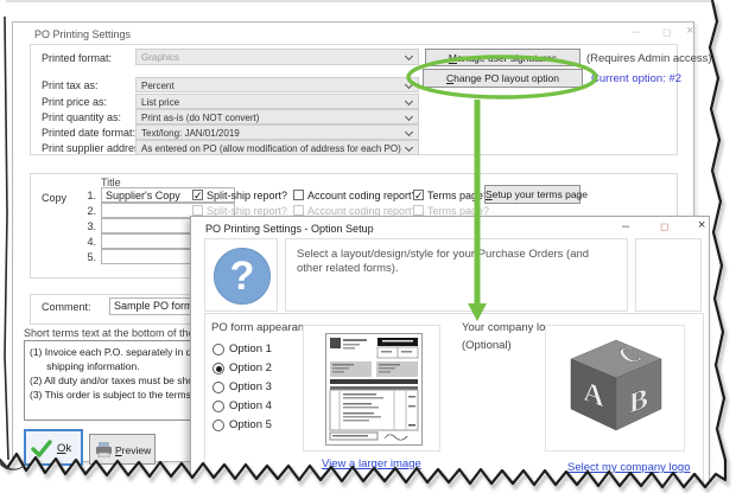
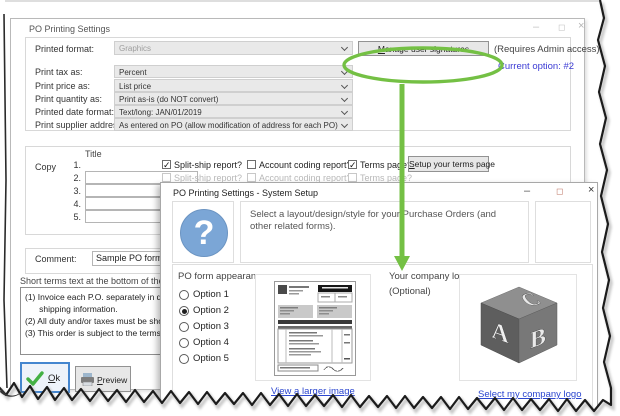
  PO Printing Settings
  –
  ◻
  ×
  Printed format:
  Graphics
  (Requires Admin access)
- Change PO layout option
  urrent option: #2
  Print tax as:
  Percent
  Print price as:
  List price
  Print quantity as:
  Print as-is (do NOT convert)
  Printed date format:
  Text/long: JAN/01/2019
  Print supplier addre
  As entered on PO (allow modification of address for each PO)
  Title
  Copy
  1.
- Supplier's Copy
  2.
  3.
  4.
  5.
  ✓
  Split-ship report?
  Account coding report
  ✓
  Terms pae
  Setup your terms page
  Split-ship report?
  Account coding report
  Terms pae?
  Comment:
  Short terms text at the bottom of th
  (1) Invoice each P.O. separately in
  shipping information.
  (2) All duty and/or taxes must be sh
  (3) This order is subject to the terms
  Ok
  Preview
- PO Printing Settings - Option Setup
+ PO Printing Settings - System Setup
  –
  ◻
  ×
  ?
  Select a layout/design/style for your Purchase Orders (and other related forms).
  PO form appearan
  Option 1
  Option 2
  Option 3
  Option 4
  Option 5
  View a larger image
  Your company lo
  (Optional)
  Select my company logo
